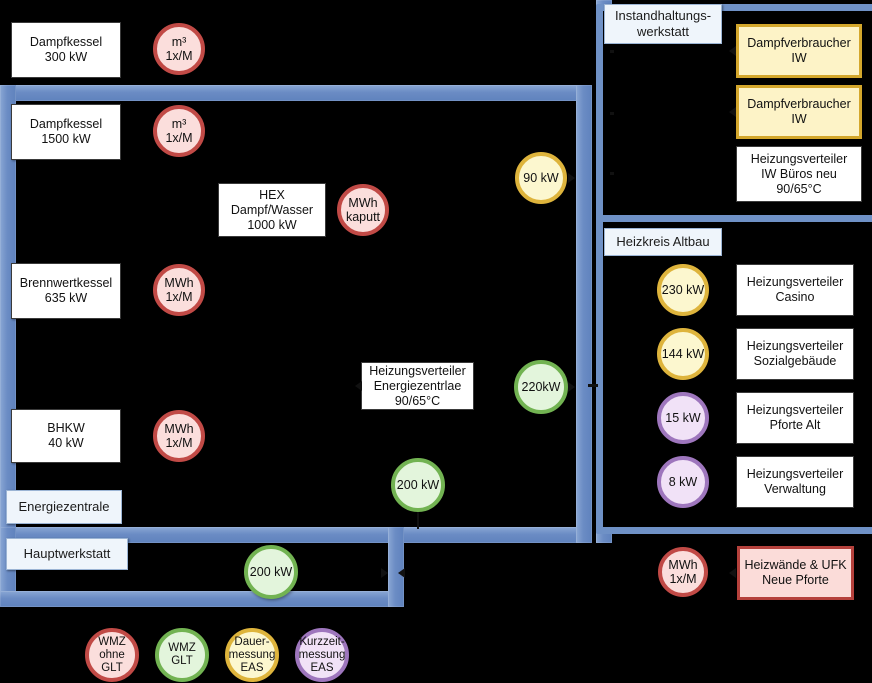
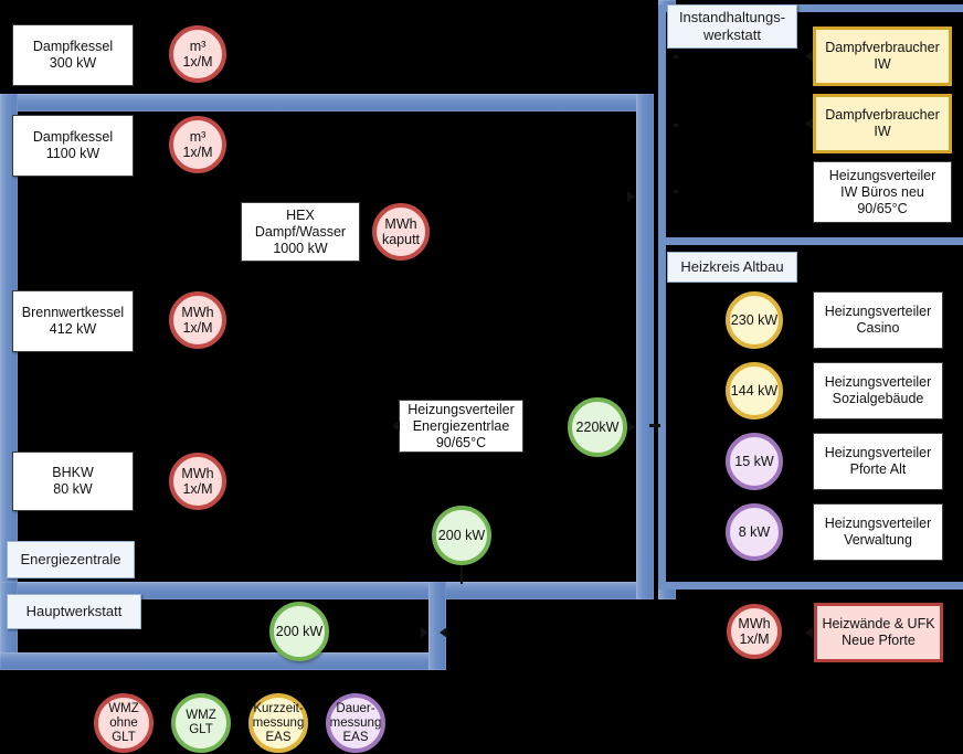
  Energiezentrale
  Hauptwerkstatt
  Instandhaltungs-
  werkstatt
  Heizkreis Altbau
  Dampfkessel
  300 kW
  Dampfkessel
- 1500 kW
+ 1100 kW
  HEX
  Dampf/Wasser
  1000 kW
  Brennwertkessel
- 635 kW
+ 412 kW
  BHKW
- 40 kW
+ 80 kW
  Heizungsverteiler
  Energiezentrlae
  90/65°C
  m³
  1x/M
  m³
  1x/M
  MWh
  kaputt
  MWh
  1x/M
  MWh
  1x/M
- 90 kW
  220kW
  200 kW
  200 kW
  Dampfverbraucher
  IW
  Dampfverbraucher
  IW
  Heizungsverteiler
  IW Büros neu
  90/65°C
  230 kW
  Heizungsverteiler
  Casino
  144 kW
  Heizungsverteiler
  Sozialgebäude
  15 kW
  Heizungsverteiler
  Pforte Alt
  8 kW
  Heizungsverteiler
  Verwaltung
  MWh
  1x/M
  Heizwände & UFK
  Neue Pforte
  WMZ
  ohne
  GLT
  WMZ
  GLT
- Dauer-
+ Kurzzeit-
  messung
  EAS
- Kurzzeit-
+ Dauer-
  messung
  EAS
